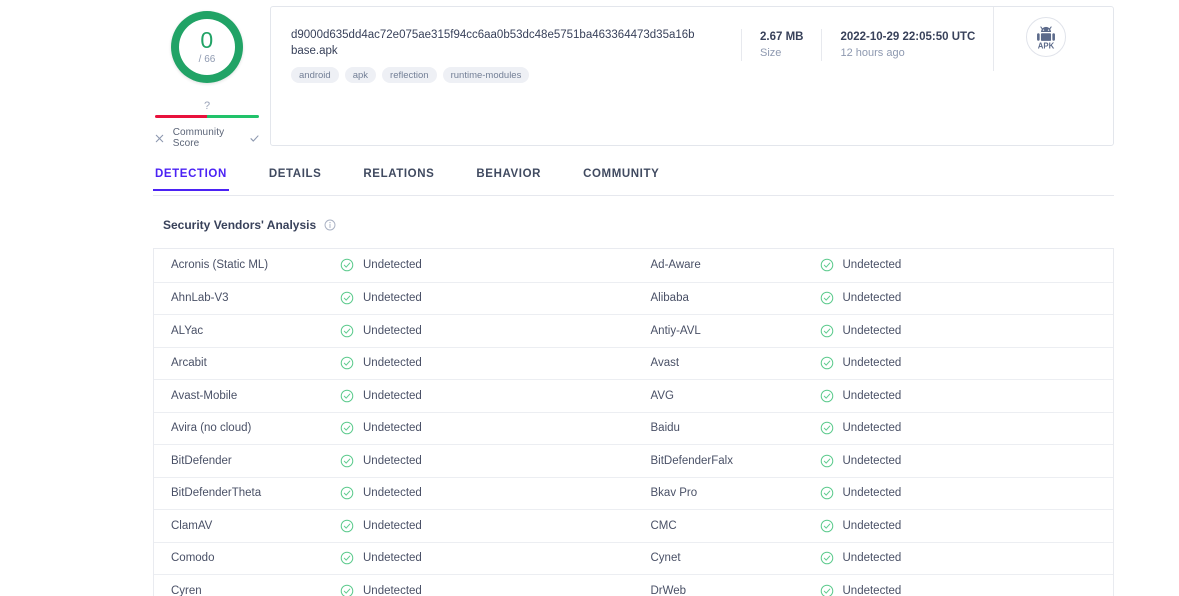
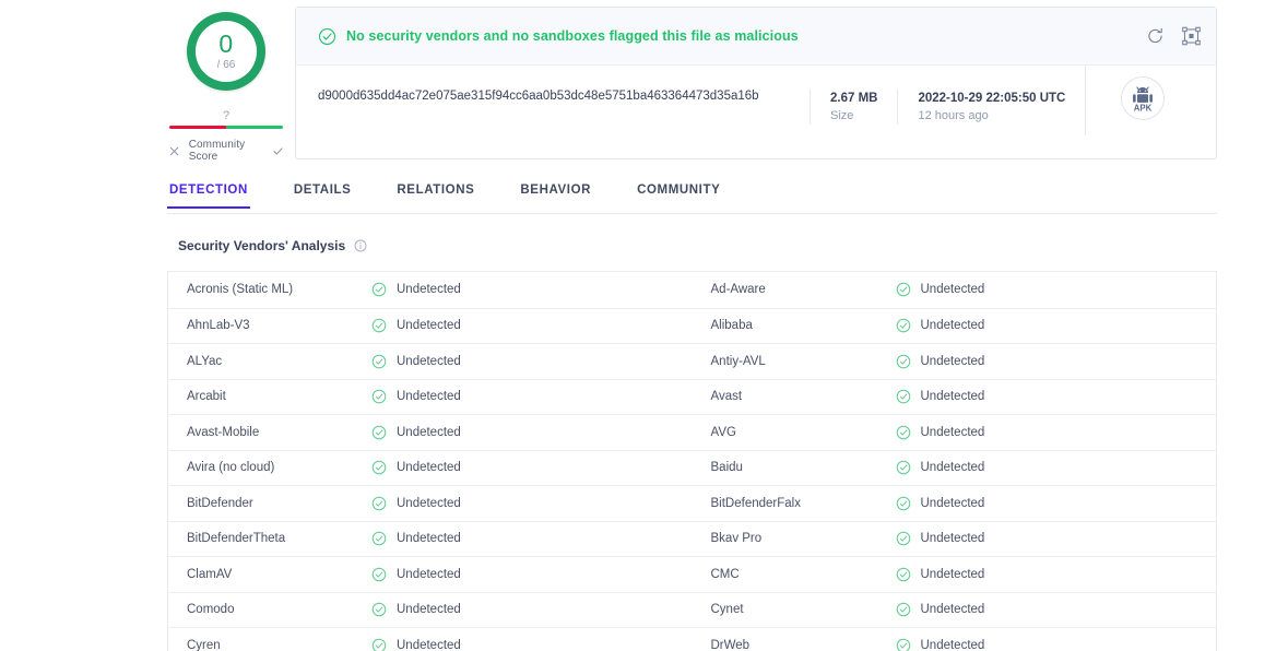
  0
  / 66
  ?
  Community Score
+ No security vendors and no sandboxes flagged this file as malicious
  d9000d635dd4ac72e075ae315f94cc6aa0b53dc48e5751ba463364473d35a16b
- base.apk
- android
- apk
- reflection
- runtime-modules
  2.67 MB
  Size
  2022-10-29 22:05:50 UTC
  12 hours ago
  APK
  DETECTION
  DETAILS
  RELATIONS
  BEHAVIOR
  COMMUNITY
  Security Vendors' Analysis
  Acronis (Static ML)
  Undetected
  Ad-Aware
  Undetected
  AhnLab-V3
  Undetected
  Alibaba
  Undetected
  ALYac
  Undetected
  Antiy-AVL
  Undetected
  Arcabit
  Undetected
  Avast
  Undetected
  Avast-Mobile
  Undetected
  AVG
  Undetected
  Avira (no cloud)
  Undetected
  Baidu
  Undetected
  BitDefender
  Undetected
  BitDefenderFalx
  Undetected
  BitDefenderTheta
  Undetected
  Bkav Pro
  Undetected
  ClamAV
  Undetected
  CMC
  Undetected
  Comodo
  Undetected
  Cynet
  Undetected
  Cyren
  Undetected
  DrWeb
  Undetected
